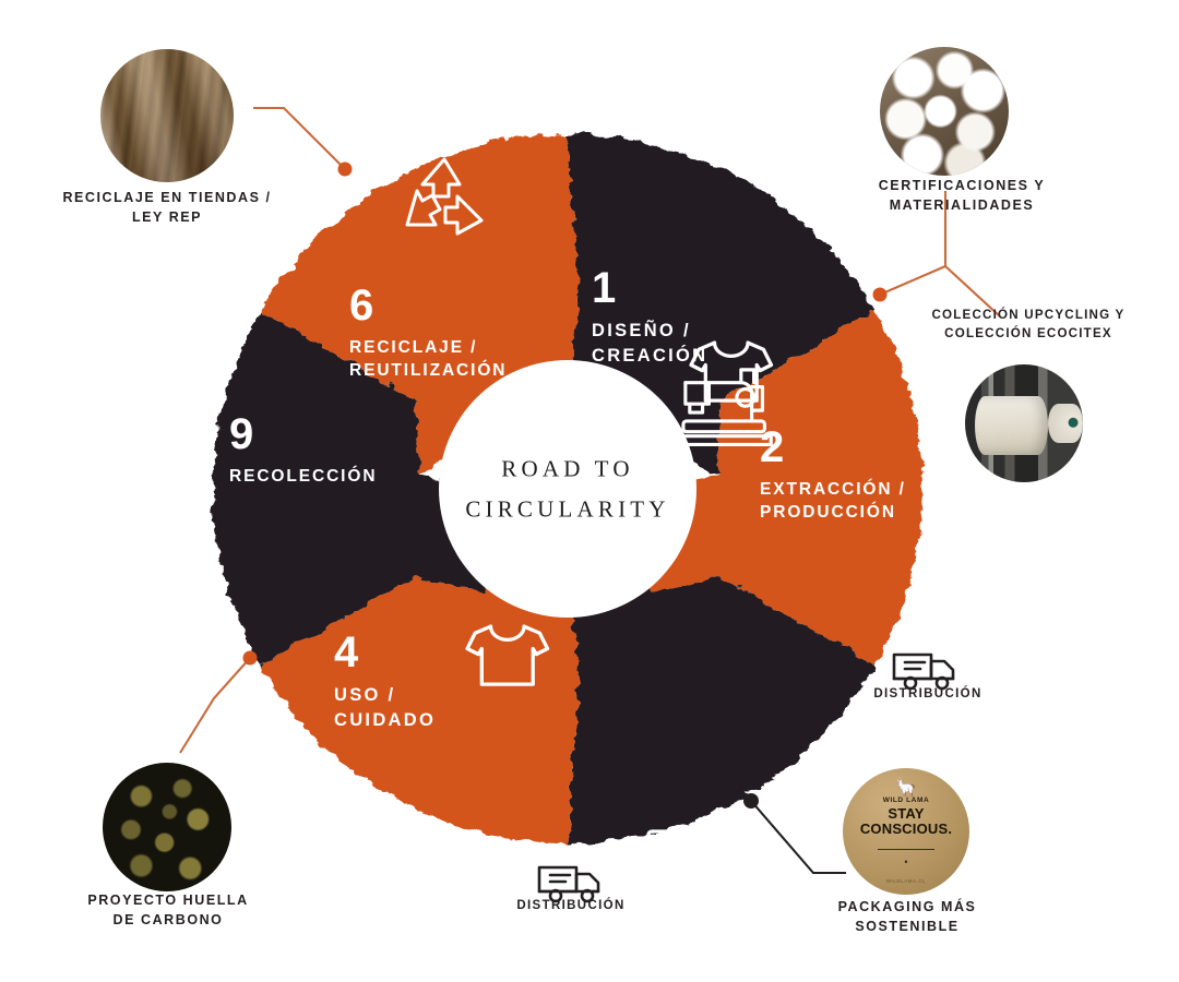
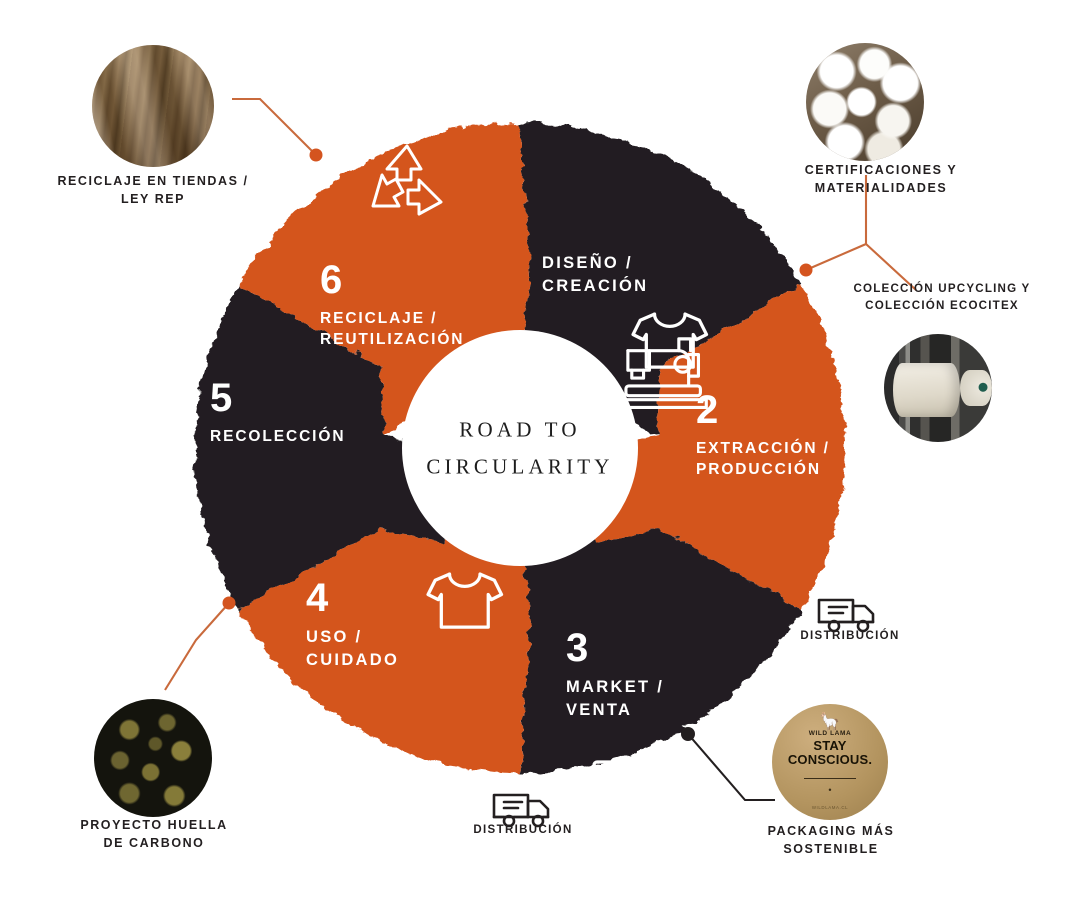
- 1
  DISEÑO /
  CREACIÓN
  2
  EXTRACCIÓN /
  PRODUCCIÓN
+ 3
+ MARKET /
+ VENTA
  4
  USO /
  CUIDADO
- 9
+ 5
  RECOLECCIÓN
  6
  RECICLAJE /
  REUTILIZACIÓN
  ROAD TO
  CIRCULARITY
  RECICLAJE EN TIENDAS /
  LEY REP
  CERTIFICACIONES Y
  MATERIALIDADES
  COLECCIÓN UPCYCLING Y
  COLECCIÓN ECOCITEX
  DISTRIBUCIÓN
  DISTRIBUCIÓN
  🦙
  STAY CONSCIOUS.
  •
  PACKAGING MÁS
  SOSTENIBLE
  PROYECTO HUELLA
  DE CARBONO
